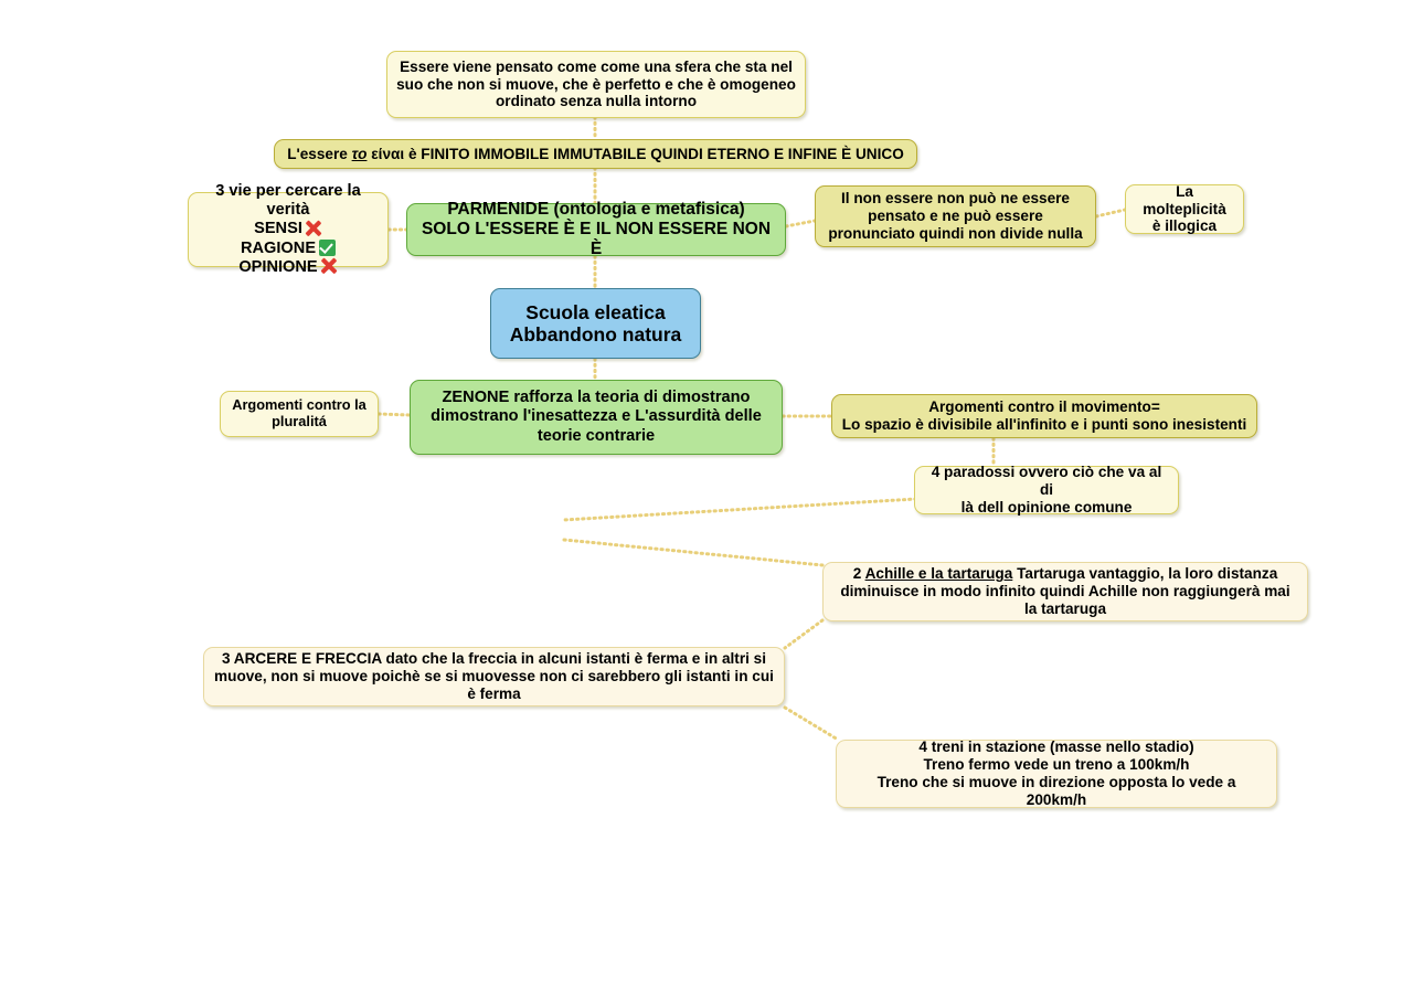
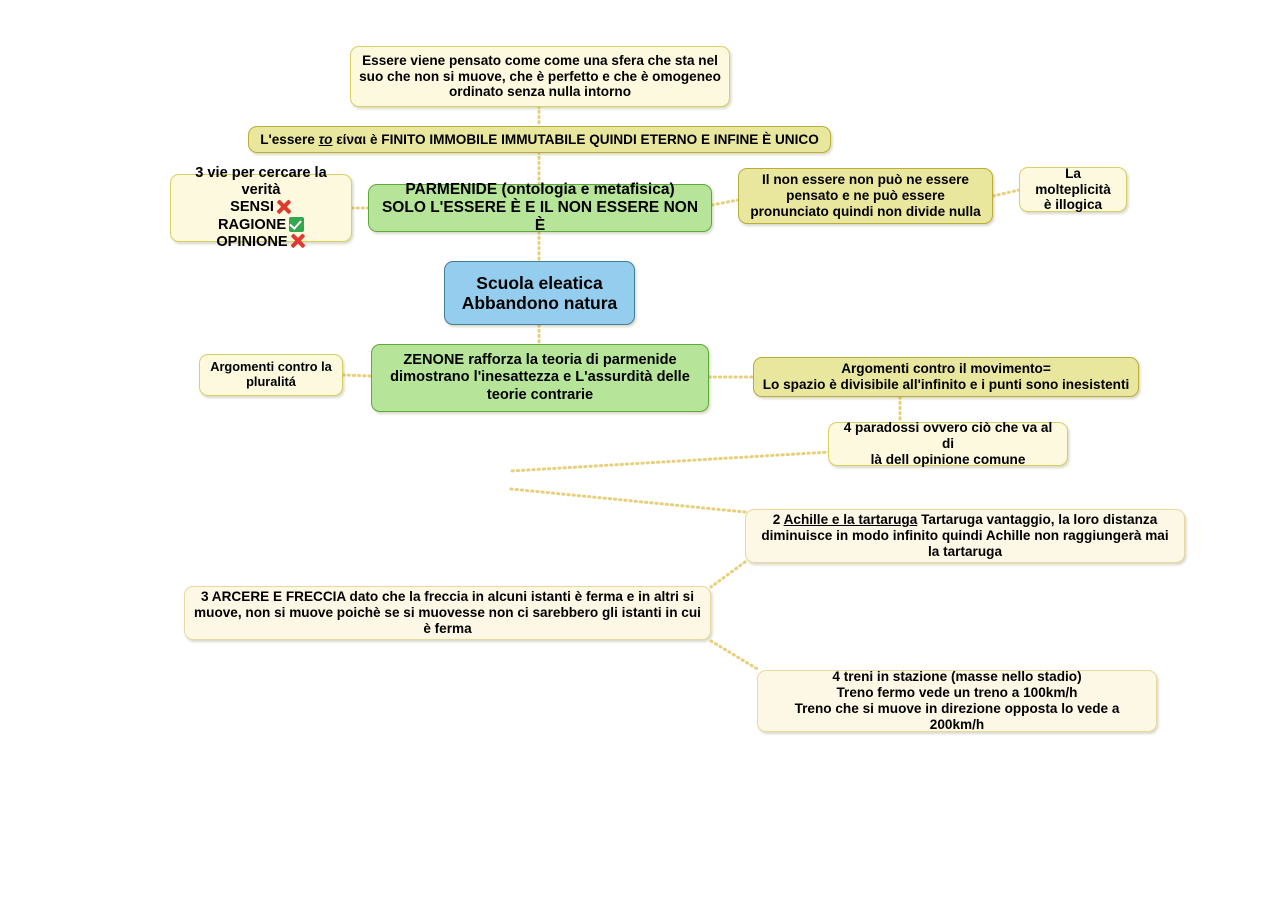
  Essere viene pensato come come una sfera che sta nel suo che non si muove, che è perfetto e che è omogeneo ordinato senza nulla intorno
  L'essere το είναι è FINITO IMMOBILE IMMUTABILE QUINDI ETERNO E INFINE È UNICO
  3 vie per cercare la verità
  SENSI
  RAGIONE
  OPINIONE
  PARMENIDE (ontologia e metafisica)
  SOLO L'ESSERE È E IL NON ESSERE NON È
  Il non essere non può ne essere pensato e ne può essere pronunciato quindi non divide nulla
  La molteplicità
  è illogica
  Scuola eleatica
  Abbandono natura
- ZENONE rafforza la teoria di dimostrano
+ ZENONE rafforza la teoria di parmenide
  dimostrano l'inesattezza e L'assurdità delle
  teorie contrarie
  Argomenti contro la
  pluralitá
  Argomenti contro il movimento=
  Lo spazio è divisibile all'infinito e i punti sono inesistenti
  4 paradossi ovvero ciò che va al di
  là dell opinione comune
  2 Achille e la tartaruga Tartaruga vantaggio, la loro distanza diminuisce in modo infinito quindi Achille non raggiungerà mai la tartaruga
  3 ARCERE E FRECCIA dato che la freccia in alcuni istanti è ferma e in altri si muove, non si muove poichè se si muovesse non ci sarebbero gli istanti in cui è ferma
  4 treni in stazione (masse nello stadio)
  Treno fermo vede un treno a 100km/h
  Treno che si muove in direzione opposta lo vede a 200km/h
